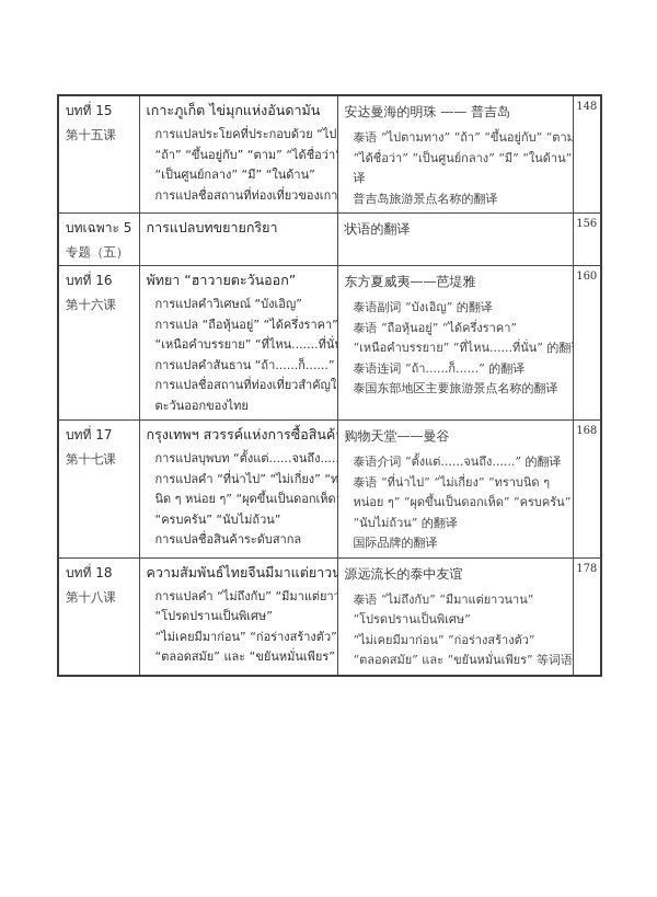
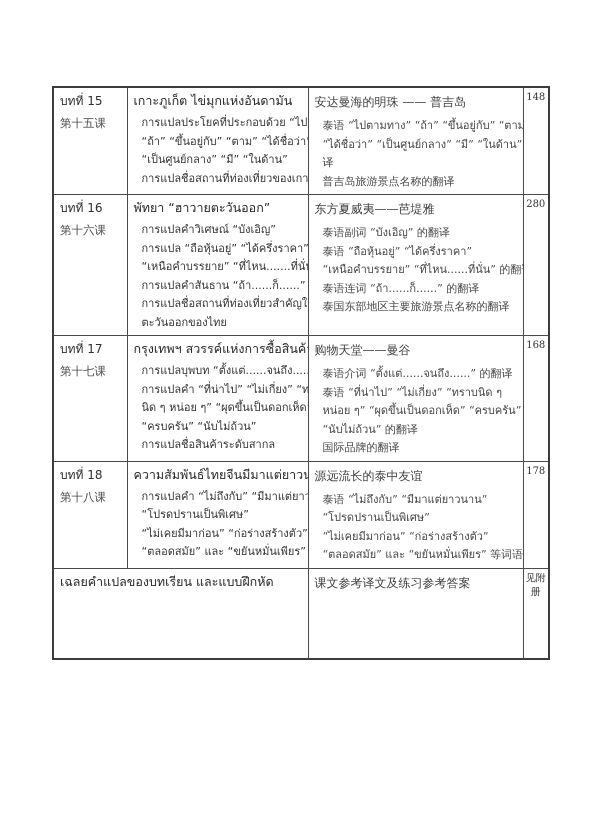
  บทที่ 15第十五课	เกาะภูเก็ต ไข่มุกแห่งอันดามันการแปลประโยคที่ประกอบด้วย “ไป“ถ้า” “ขึ้นอยู่กับ” “ตาม” “ได้ชื่อว่า“เป็นศูนย์กลาง” “มี” “ในด้าน”การแปลชื่อสถานที่ท่องเที่ยวของเกา	安达曼海的明珠 —— 普吉岛泰语 “ไปตามทาง” “ถ้า” “ขึ้นอยู่กับ” “ตาม“ได้ชื่อว่า” “เป็นศูนย์กลาง” “มี” “ในด้าน”译普吉岛旅游景点名称的翻译	148
- บทเฉพาะ 5专题（五）	การแปลบทขยายกริยา	状语的翻译	156
- บทที่ 16第十六课	พัทยา “ฮาวายตะวันออก”การแปลคำวิเศษณ์ “บังเอิญ”การแปล “ถือหุ้นอยู่” “ได้ครึ่งราคา”“เหนือคำบรรยาย” “ที่ไหน.......ที่นั่การแปลคำสันธาน “ถ้า......ก็......”การแปลชื่อสถานที่ท่องเที่ยวสำคัญใตะวันออกของไทย	东方夏威夷——芭堤雅泰语副词 “บังเอิญ” 的翻译泰语 “ถือหุ้นอยู่” “ได้ครึ่งราคา”“เหนือคำบรรยาย” “ที่ไหน......ที่นั่น” 的翻泰语连词 “ถ้า......ก็......” 的翻译泰国东部地区主要旅游景点名称的翻译	160
+ บทที่ 16第十六课	พัทยา “ฮาวายตะวันออก”การแปลคำวิเศษณ์ “บังเอิญ”การแปล “ถือหุ้นอยู่” “ได้ครึ่งราคา”“เหนือคำบรรยาย” “ที่ไหน.......ที่นั่การแปลคำสันธาน “ถ้า......ก็......”การแปลชื่อสถานที่ท่องเที่ยวสำคัญใตะวันออกของไทย	东方夏威夷——芭堤雅泰语副词 “บังเอิญ” 的翻译泰语 “ถือหุ้นอยู่” “ได้ครึ่งราคา”“เหนือคำบรรยาย” “ที่ไหน......ที่นั่น” 的翻泰语连词 “ถ้า......ก็......” 的翻译泰国东部地区主要旅游景点名称的翻译	280
  บทที่ 17第十七课	กรุงเทพฯ สวรรค์แห่งการซื้อสินค้การแปลบุพบท “ตั้งแต่......จนถึง....การแปลคำ “ที่น่าไป” “ไม่เกี่ยง” “ทนิด ๆ หน่อย ๆ” “ผุดขึ้นเป็นดอกเห็ด“ครบครัน” “นับไม่ถ้วน”การแปลชื่อสินค้าระดับสากล	购物天堂——曼谷泰语介词 “ตั้งแต่......จนถึง......” 的翻译泰语 “ที่น่าไป” “ไม่เกี่ยง” “ทราบนิด ๆหน่อย ๆ” “ผุดขึ้นเป็นดอกเห็ด” “ครบครัน”“นับไม่ถ้วน” 的翻译国际品牌的翻译	168
  บทที่ 18第十八课	ความสัมพันธ์ไทยจีนมีมาแต่ยาวนการแปลคำ “ไม่ถึงกับ” “มีมาแต่ยา“โปรดปรานเป็นพิเศษ”“ไม่เคยมีมาก่อน” “ก่อร่างสร้างตัว”“ตลอดสมัย” และ “ขยันหมั่นเพียร”	源远流长的泰中友谊泰语 “ไม่ถึงกับ” “มีมาแต่ยาวนาน”“โปรดปรานเป็นพิเศษ”“ไม่เคยมีมาก่อน” “ก่อร่างสร้างตัว”“ตลอดสมัย” และ “ขยันหมั่นเพียร” 等词语	178
+ เฉลยคำแปลของบทเรียน และแบบฝึกหัด	课文参考译文及练习参考答案	见附册
